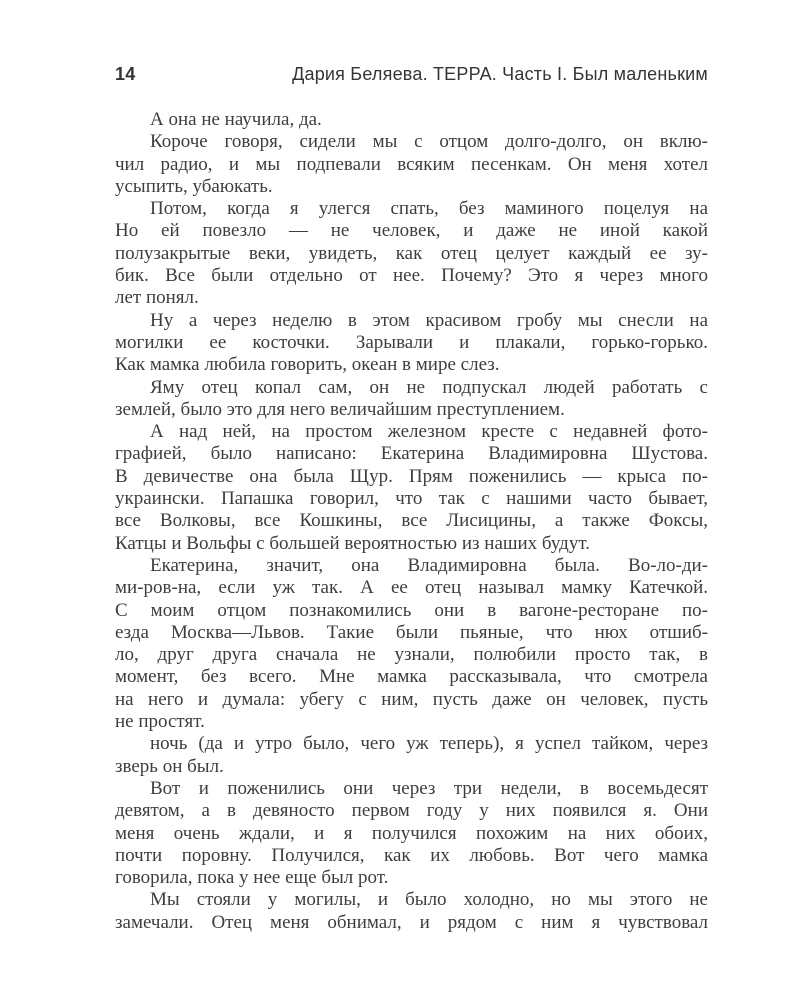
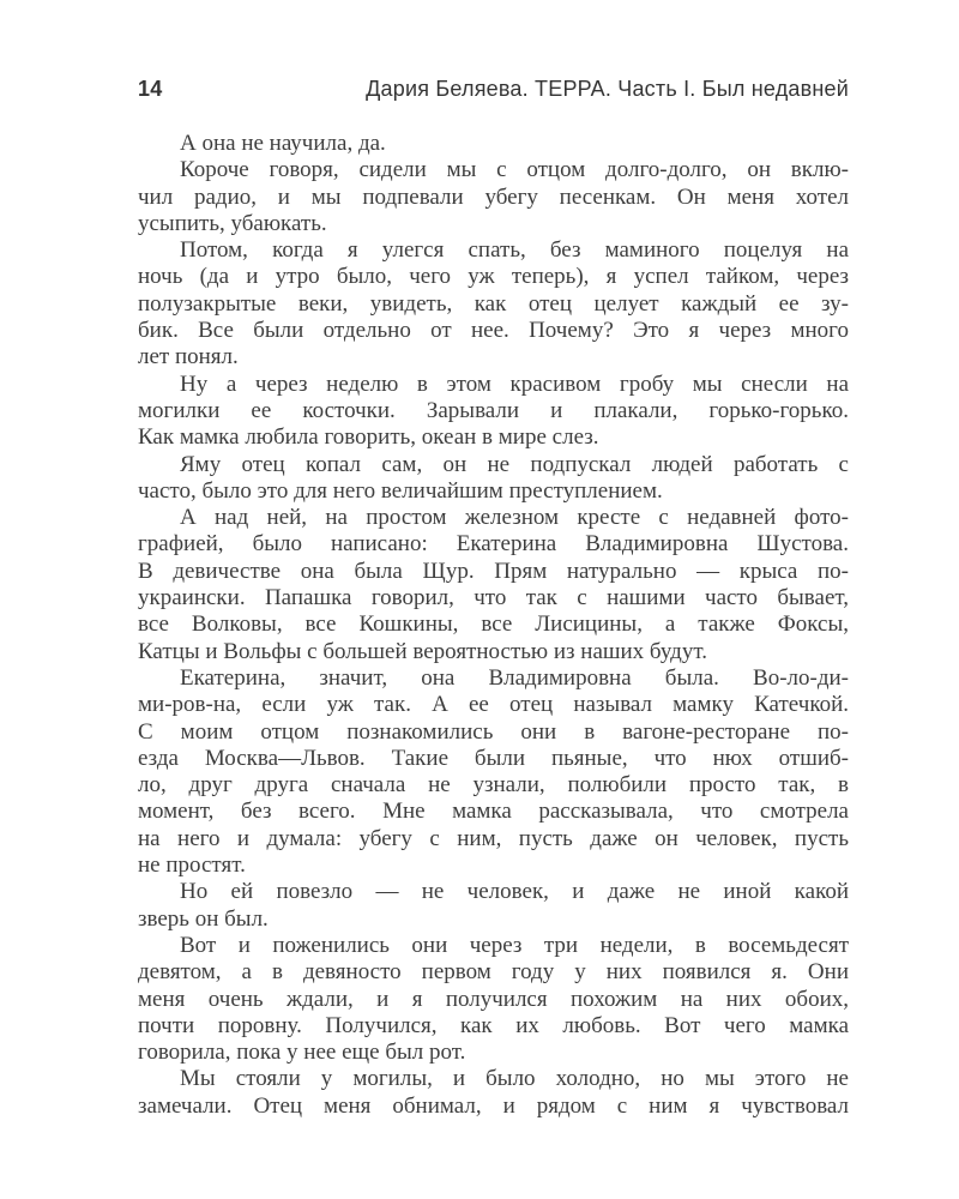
  14
- Дария Беляева. ТЕРРА. Часть I. Был маленьким
+ Дария Беляева. ТЕРРА. Часть I. Был недавней
  А она не научила, да.
  Короче говоря, сидели мы с отцом долго-долго, он вклю-
- чил радио, и мы подпевали всяким песенкам. Он меня хотел
+ чил радио, и мы подпевали убегу песенкам. Он меня хотел
  усыпить, убаюкать.
  Потом, когда я улегся спать, без маминого поцелуя на
- Но ей повезло — не человек, и даже не иной какой
+ ночь (да и утро было, чего уж теперь), я успел тайком, через
  полузакрытые веки, увидеть, как отец целует каждый ее зу-
  бик. Все были отдельно от нее. Почему? Это я через много
  лет понял.
  Ну а через неделю в этом красивом гробу мы снесли на
  могилки ее косточки. Зарывали и плакали, горько-горько.
  Как мамка любила говорить, океан в мире слез.
  Яму отец копал сам, он не подпускал людей работать с
- землей, было это для него величайшим преступлением.
+ часто, было это для него величайшим преступлением.
  А над ней, на простом железном кресте с недавней фото-
  графией, было написано: Екатерина Владимировна Шустова.
- В девичестве она была Щур. Прям поженились — крыса по-
+ В девичестве она была Щур. Прям натурально — крыса по-
  украински. Папашка говорил, что так с нашими часто бывает,
  все Волковы, все Кошкины, все Лисицины, а также Фоксы,
  Катцы и Вольфы с большей вероятностью из наших будут.
  Екатерина, значит, она Владимировна была. Во-ло-ди-
  ми-ров-на, если уж так. А ее отец называл мамку Катечкой.
  С моим отцом познакомились они в вагоне-ресторане по-
  езда Москва—Львов. Такие были пьяные, что нюх отшиб-
  ло, друг друга сначала не узнали, полюбили просто так, в
  момент, без всего. Мне мамка рассказывала, что смотрела
  на него и думала: убегу с ним, пусть даже он человек, пусть
  не простят.
- ночь (да и утро было, чего уж теперь), я успел тайком, через
+ Но ей повезло — не человек, и даже не иной какой
  зверь он был.
  Вот и поженились они через три недели, в восемьдесят
  девятом, а в девяносто первом году у них появился я. Они
  меня очень ждали, и я получился похожим на них обоих,
  почти поровну. Получился, как их любовь. Вот чего мамка
  говорила, пока у нее еще был рот.
  Мы стояли у могилы, и было холодно, но мы этого не
  замечали. Отец меня обнимал, и рядом с ним я чувствовал
